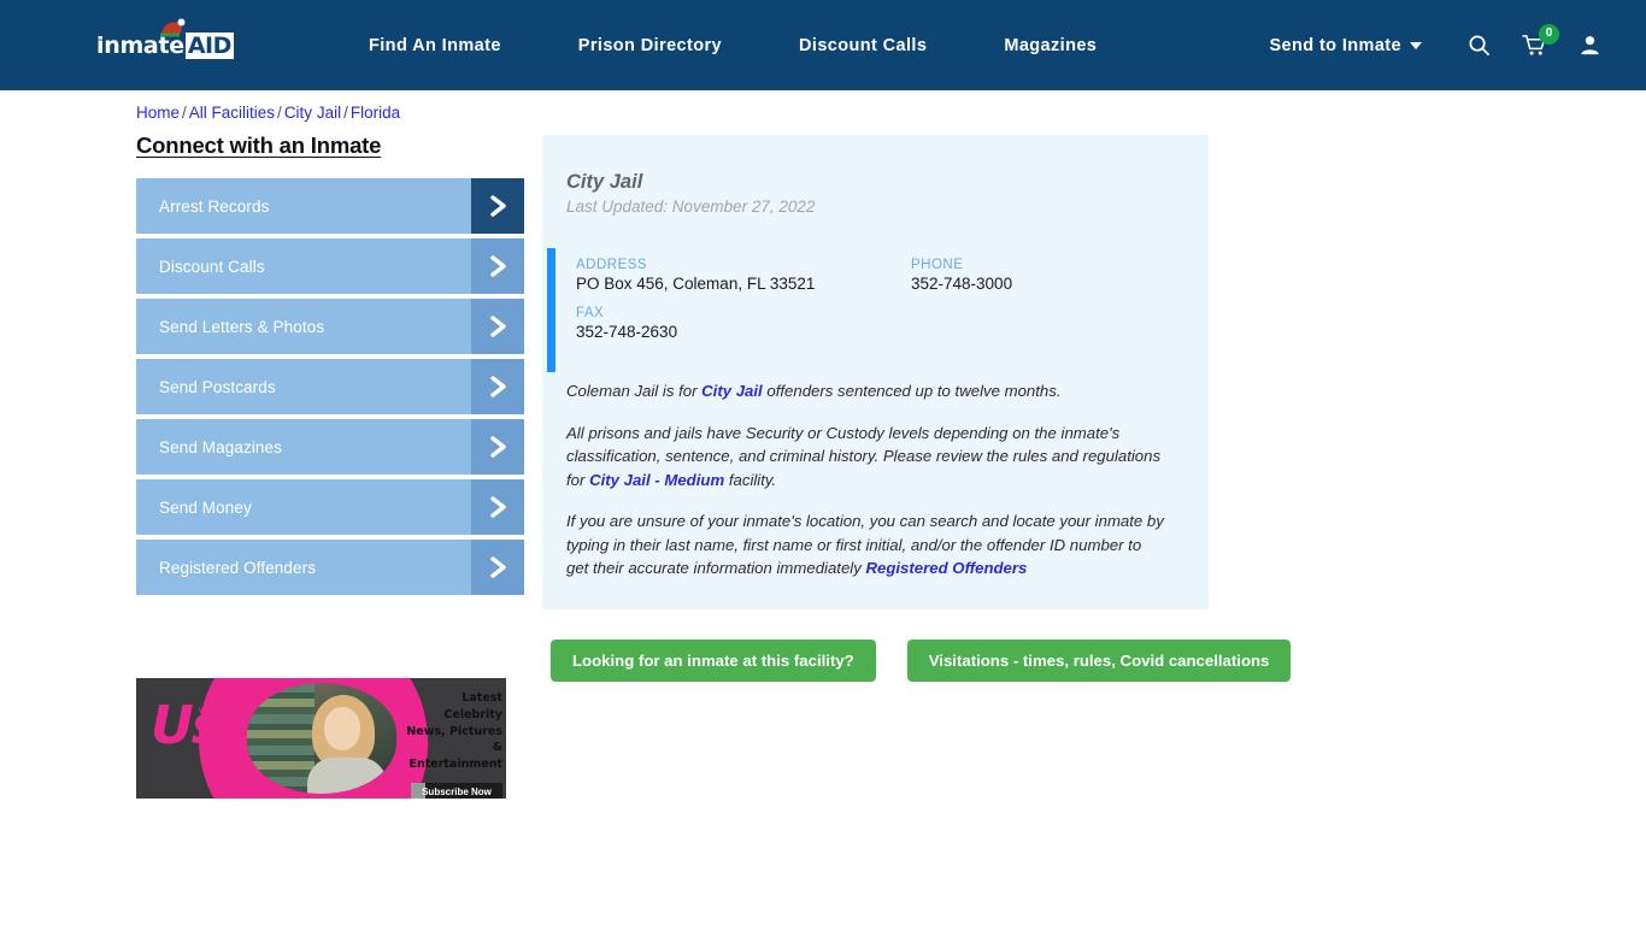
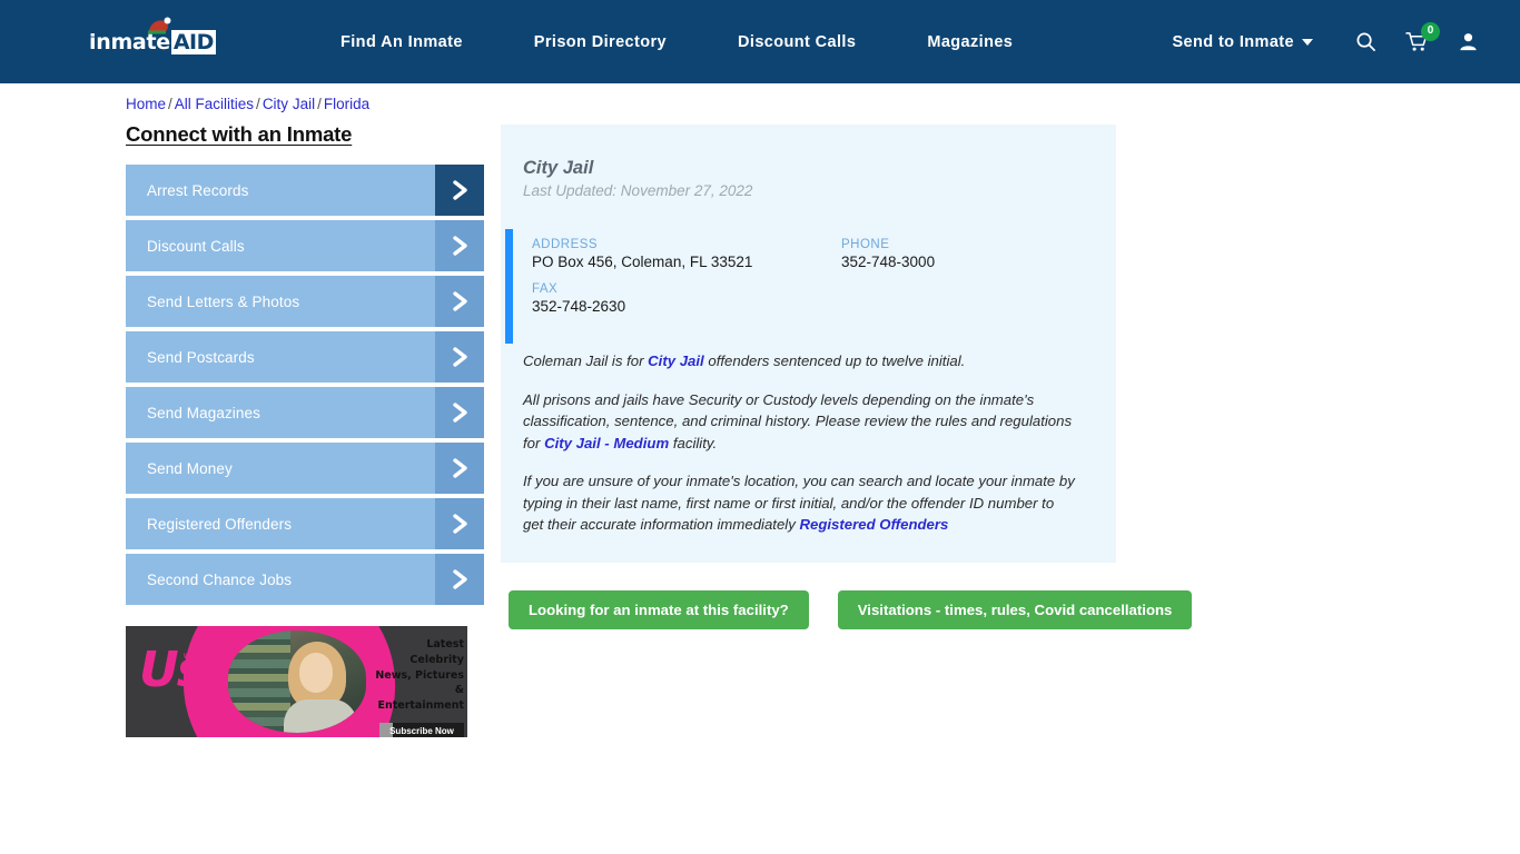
  inmate
  AID
  Find An Inmate
  Prison Directory
  Discount Calls
  Magazines
  Send to Inmate
  0
  Home / All Facilities / City Jail / Florida
  Connect with an Inmate
  Arrest Records
  Discount Calls
  Send Letters & Photos
  Send Postcards
  Send Magazines
  Send Money
  Registered Offenders
+ Second Chance Jobs
  Us
  Latest Celebrity News, Pictures & Entertainment
  Subscribe Now
  City Jail
  Last Updated: November 27, 2022
  ADDRESS
  PO Box 456, Coleman, FL 33521
  PHONE
  352-748-3000
  FAX
  352-748-2630
- Coleman Jail is for City Jail offenders sentenced up to twelve months.
+ Coleman Jail is for City Jail offenders sentenced up to twelve initial.
  All prisons and jails have Security or Custody levels depending on the inmate's classification, sentence, and criminal history. Please review the rules and regulations for City Jail - Medium facility.
  If you are unsure of your inmate's location, you can search and locate your inmate by typing in their last name, first name or first initial, and/or the offender ID number to get their accurate information immediately Registered Offenders
  Looking for an inmate at this facility?
  Visitations - times, rules, Covid cancellations
